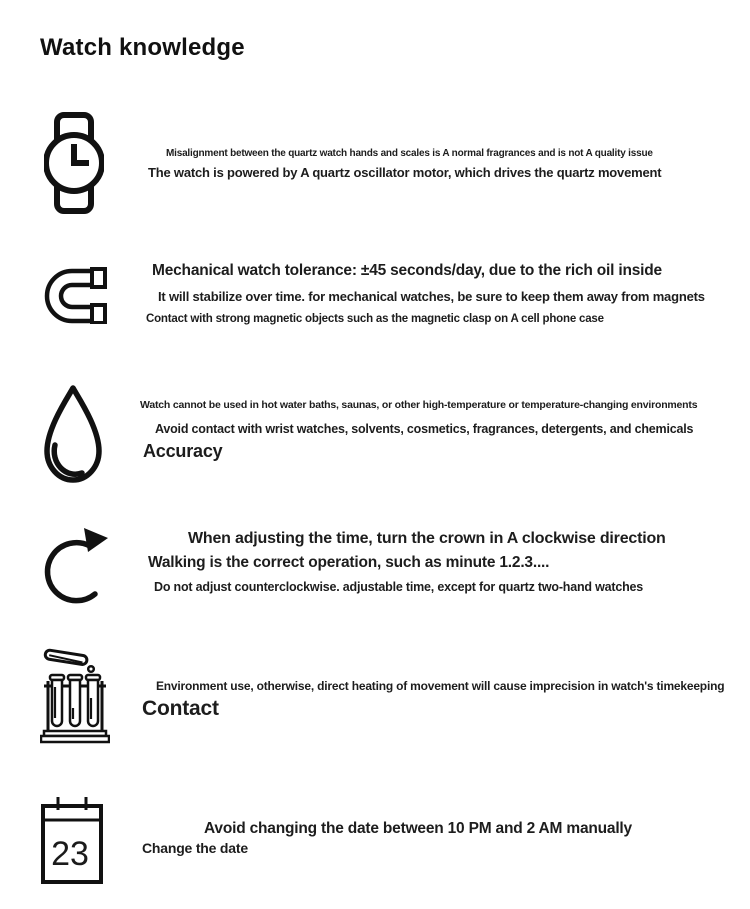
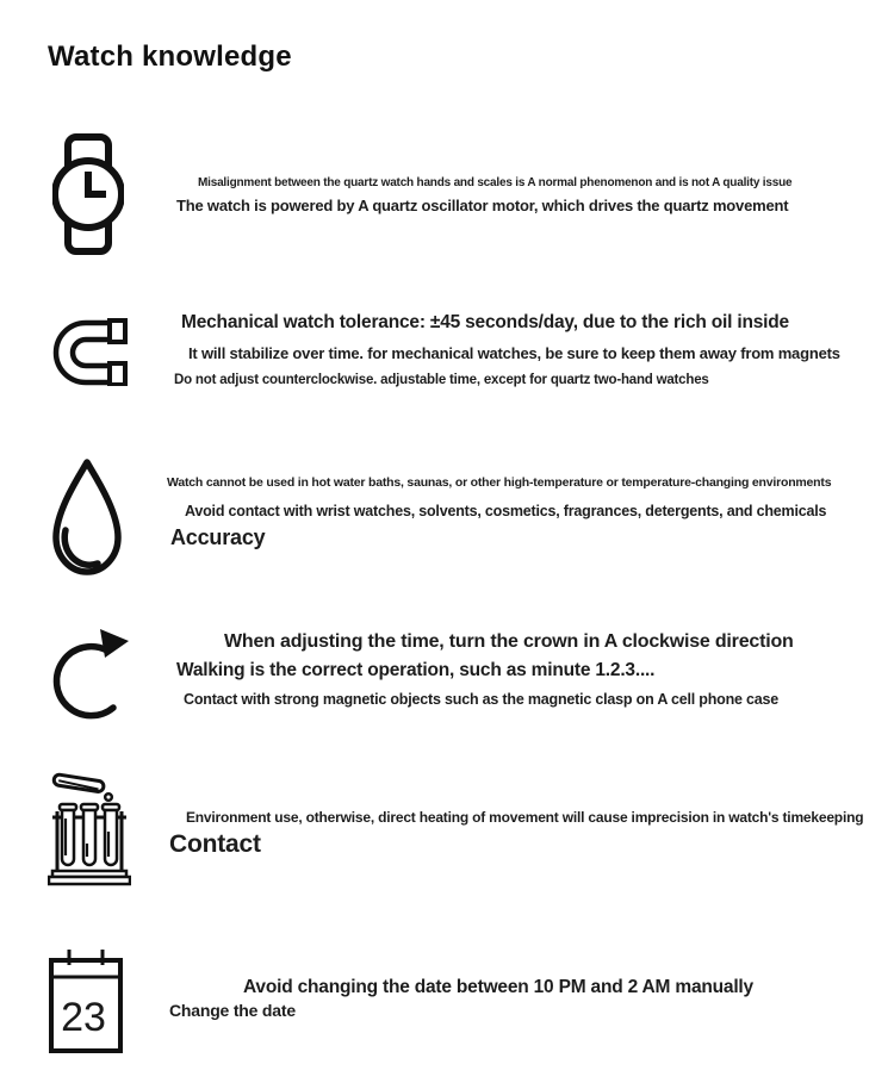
  Watch knowledge
- Misalignment between the quartz watch hands and scales is A normal fragrances and is not A quality issue
+ Misalignment between the quartz watch hands and scales is A normal phenomenon and is not A quality issue
  The watch is powered by A quartz oscillator motor, which drives the quartz movement
  Mechanical watch tolerance: ±45 seconds/day, due to the rich oil inside
  It will stabilize over time. for mechanical watches, be sure to keep them away from magnets
- Contact with strong magnetic objects such as the magnetic clasp on A cell phone case
+ Do not adjust counterclockwise. adjustable time, except for quartz two-hand watches
  Watch cannot be used in hot water baths, saunas, or other high-temperature or temperature-changing environments
  Avoid contact with wrist watches, solvents, cosmetics, fragrances, detergents, and chemicals
  Accuracy
  When adjusting the time, turn the crown in A clockwise direction
  Walking is the correct operation, such as minute 1.2.3....
- Do not adjust counterclockwise. adjustable time, except for quartz two-hand watches
+ Contact with strong magnetic objects such as the magnetic clasp on A cell phone case
  Environment use, otherwise, direct heating of movement will cause imprecision in watch's timekeeping
  Contact
  23
  Avoid changing the date between 10 PM and 2 AM manually
  Change the date
